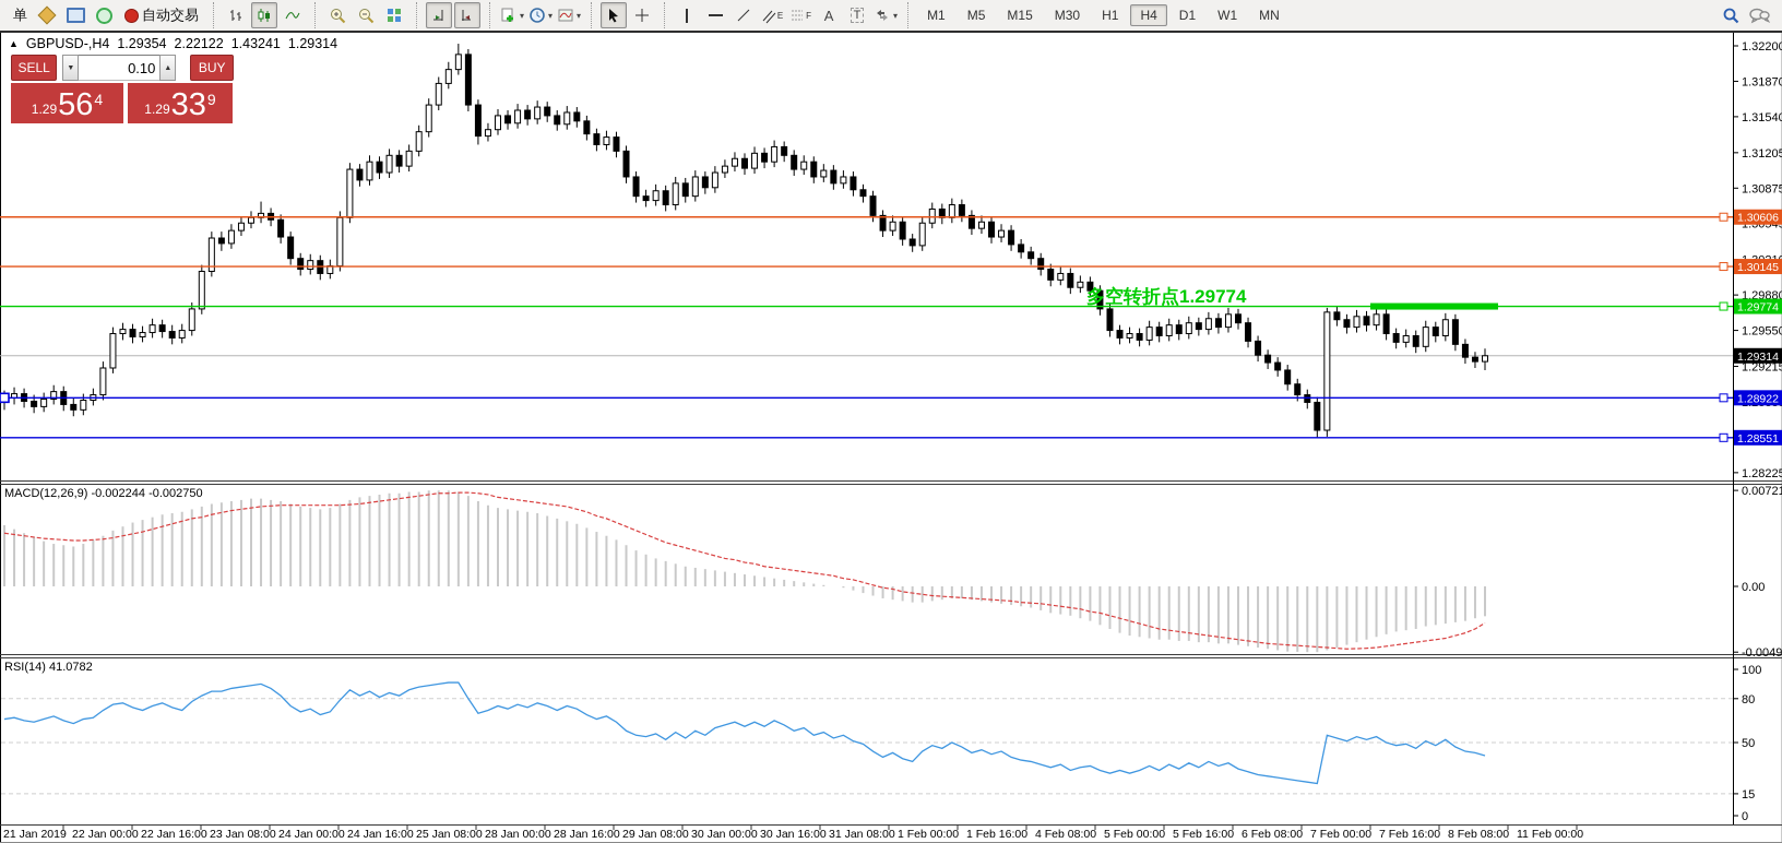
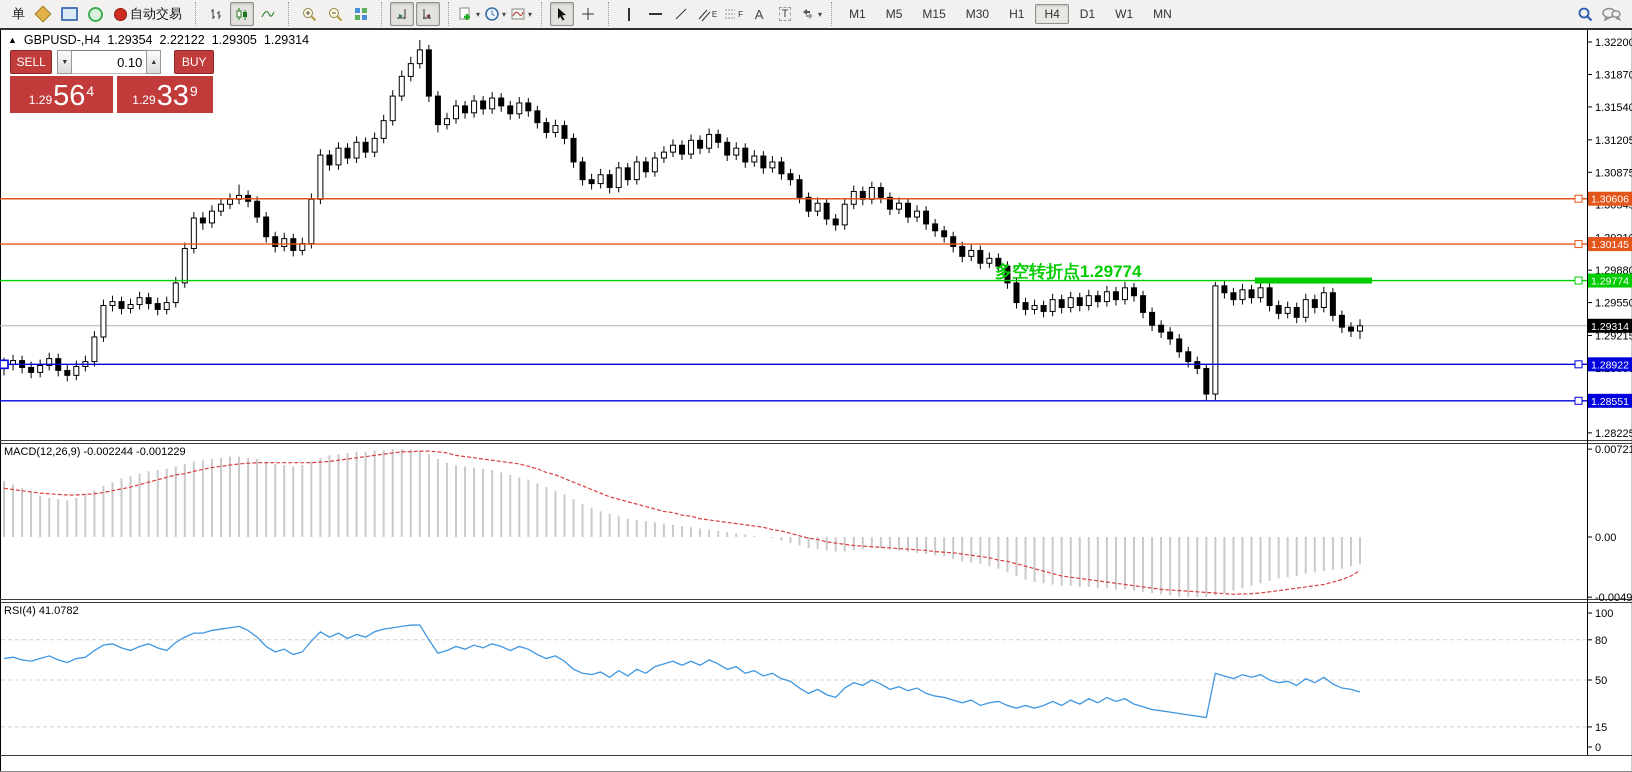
  单
  自动交易
  ▾
  ▾
  ▾
  E
  F
  A
  T
  ▾
  M1
  M5
  M15
  M30
  H1
  H4
  D1
  W1
  MN
  1.3220
  1.3187
  1.3154
  1.3120
  1.3087
  1.2988
  1.2955
  1.2921
  1.2822
  0.0072
  0.00
  -0.0049
  100
  80
  50
  15
  0
  1.30606
  1.30145
  1.29774
  1.28922
  1.28551
  1.29314
- 21 Jan 2019
- 22 Jan 00:00
- 22 Jan 16:00
- 23 Jan 08:00
- 24 Jan 00:00
- 24 Jan 16:00
- 25 Jan 08:00
- 28 Jan 00:00
- 28 Jan 16:00
- 29 Jan 08:00
- 30 Jan 00:00
- 30 Jan 16:00
- 31 Jan 08:00
- 1 Feb 00:00
- 1 Feb 16:00
- 4 Feb 08:00
- 5 Feb 00:00
- 5 Feb 16:00
- 6 Feb 08:00
- 7 Feb 00:00
- 7 Feb 16:00
- 8 Feb 08:00
- 11 Feb 00:00
  ▲
  GBPUSD-,H4
  1.29354
  2.22122
- 1.43241
+ 1.29305
  1.29314
  SELL
  0.10
  BUY
  1.29
  56
  4
  1.29
  33
  9
- MACD(12,26,9) -0.002244 -0.002750
+ MACD(12,26,9) -0.002244 -0.001229
- RSI(14) 41.0782
+ RSI(4) 41.0782
  多空转折点1.29774
